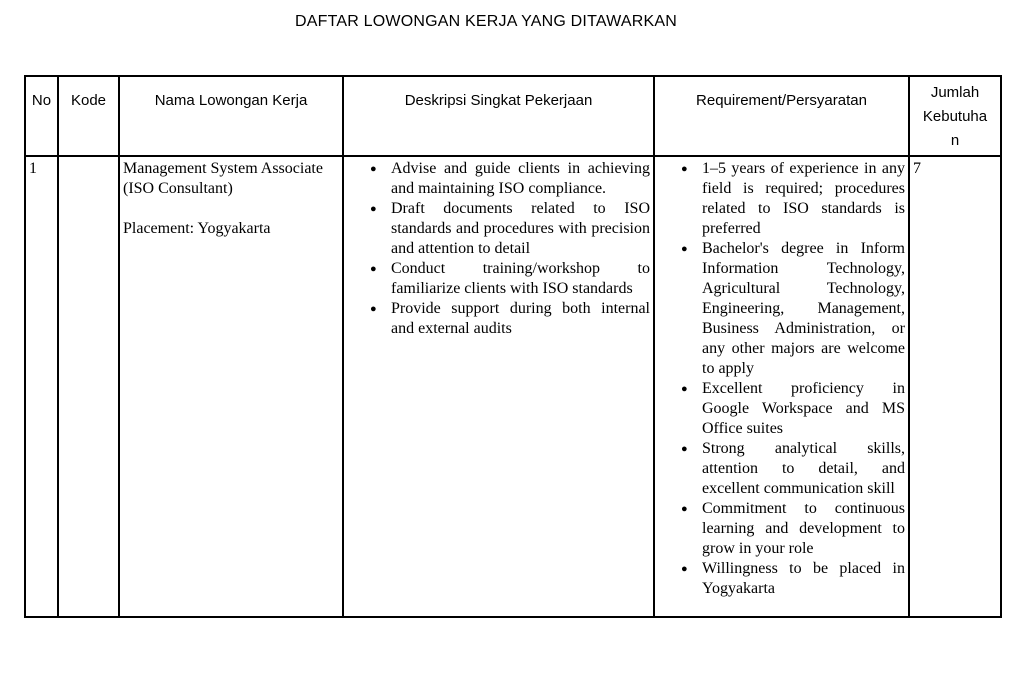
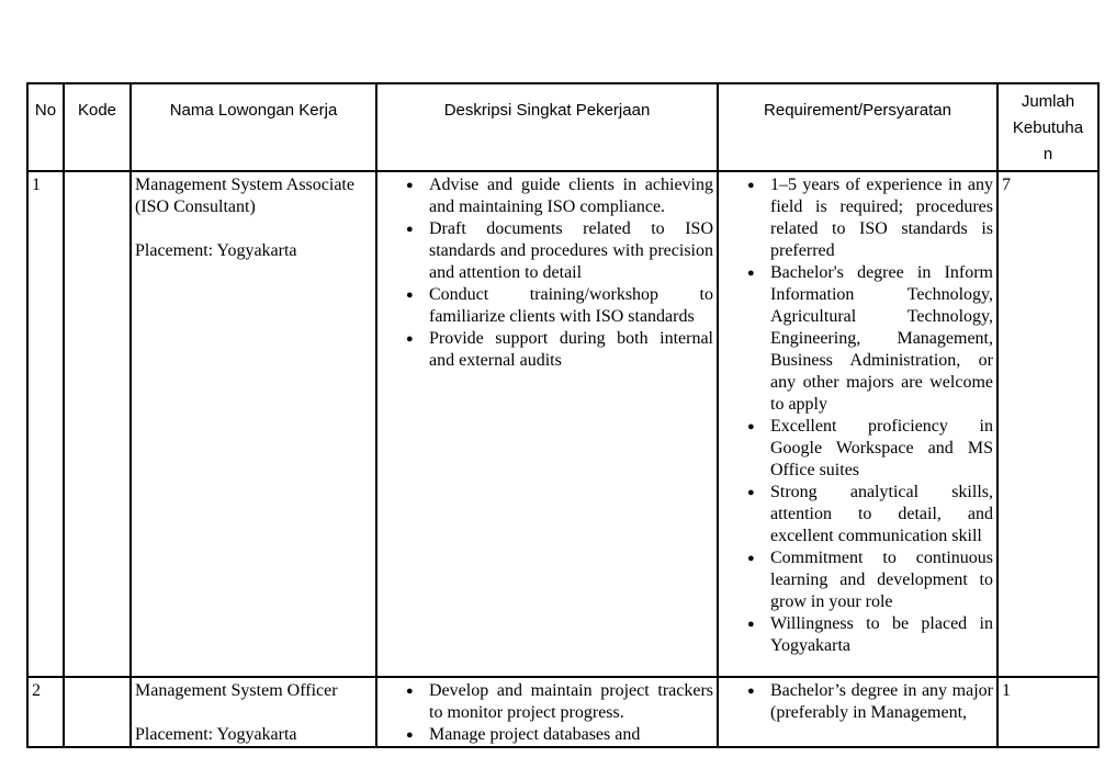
- DAFTAR LOWONGAN KERJA YANG DITAWARKAN
  No	Kode	Nama Lowongan Kerja	Deskripsi Singkat Pekerjaan	Requirement/Persyaratan	Jumlah Kebutuha n
  1		Management System Associate (ISO Consultant) Placement: Yogyakarta	● Advise and guide clients in achieving and maintaining ISO compliance. ● Draft documents related to ISO standards and procedures with precision and attention to detail ● Conduct training/workshop to familiarize clients with ISO standards ● Provide support during both internal and external audits	● 1–5 years of experience in any field is required; procedures related to ISO standards is preferred ● Bachelor's degree in Inform Information Technology, Agricultural Technology, Engineering, Management, Business Administration, or any other majors are welcome to apply ● Excellent proficiency in Google Workspace and MS Office suites ● Strong analytical skills, attention to detail, and excellent communication skill ● Commitment to continuous learning and development to grow in your role ● Willingness to be placed in Yogyakarta	7
+ 2		Management System Officer Placement: Yogyakarta	● Develop and maintain project trackers to monitor project progress. ● Manage project databases and	● Bachelor’s degree in any major (preferably in Management,	1
